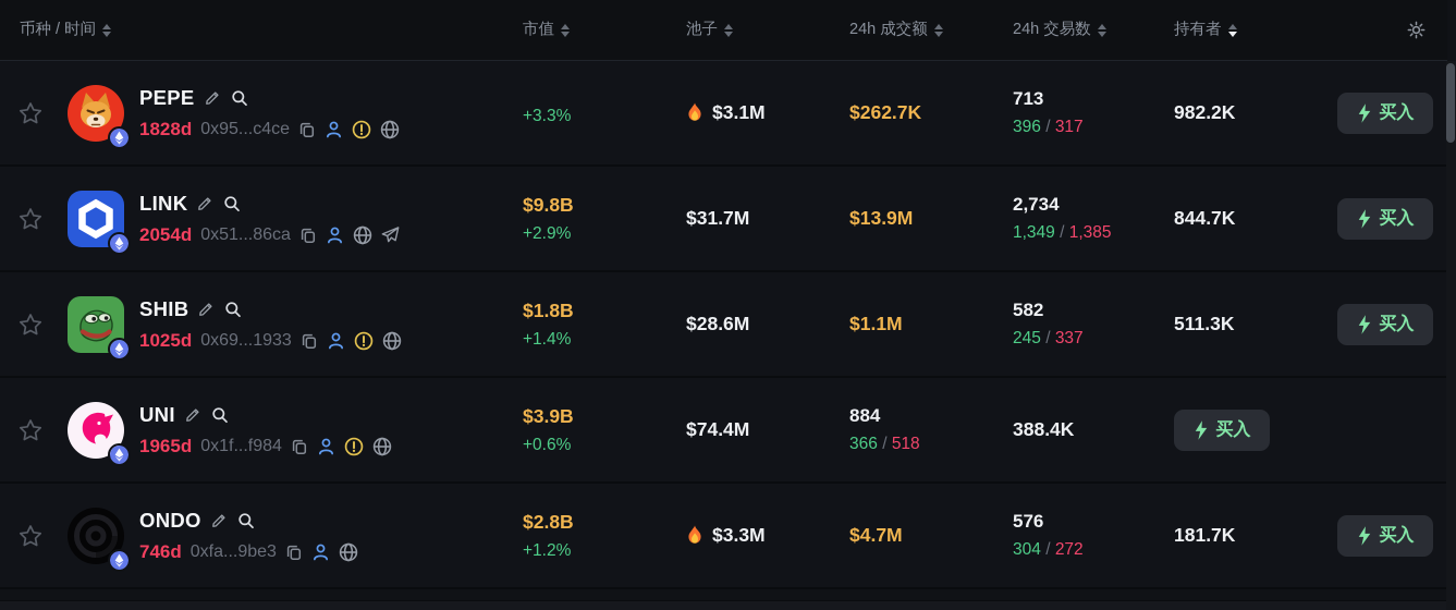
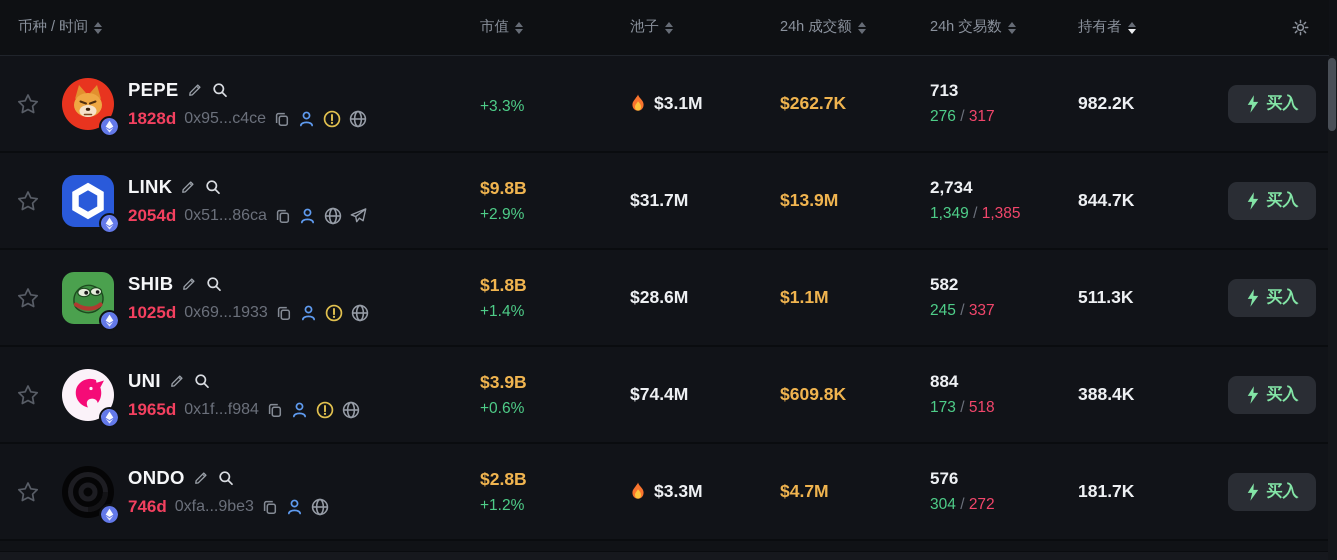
  币种 / 时间
  市值
  池子
  24h 成交额
  24h 交易数
  持有者
  PEPE
  1828d
  0x95...c4ce
  +3.3%
  $3.1M
  $262.7K
  713
- 396 / 317
+ 276 / 317
  982.2K
  买入
  LINK
  2054d
  0x51...86ca
  $9.8B
  +2.9%
  $31.7M
  $13.9M
  2,734
  1,349 / 1,385
  844.7K
  买入
  SHIB
  1025d
  0x69...1933
  $1.8B
  +1.4%
  $28.6M
  $1.1M
  582
  245 / 337
  511.3K
  买入
  UNI
  1965d
  0x1f...f984
  $3.9B
  +0.6%
  $74.4M
+ $609.8K
  884
- 366 / 518
+ 173 / 518
  388.4K
  买入
  ONDO
  746d
  0xfa...9be3
  $2.8B
  +1.2%
  $3.3M
  $4.7M
  576
  304 / 272
  181.7K
  买入
